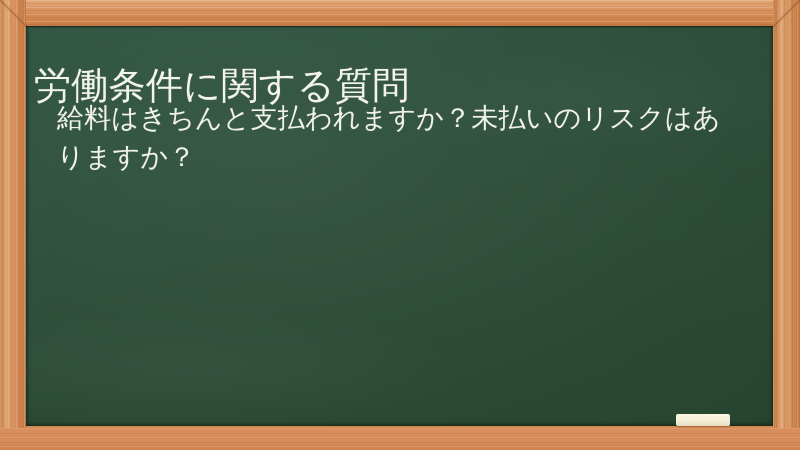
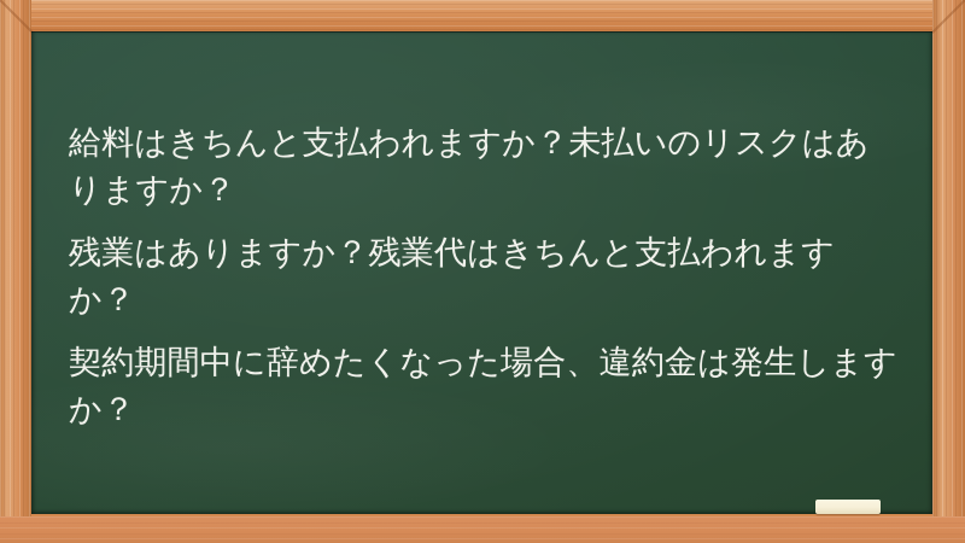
- 労働条件に関する質問
  給料はきちんと支払われますか？未払いのリスクはありますか？
+ 残業はありますか？残業代はきちんと支払われますか？
+ 契約期間中に辞めたくなった場合、違約金は発生しますか？
